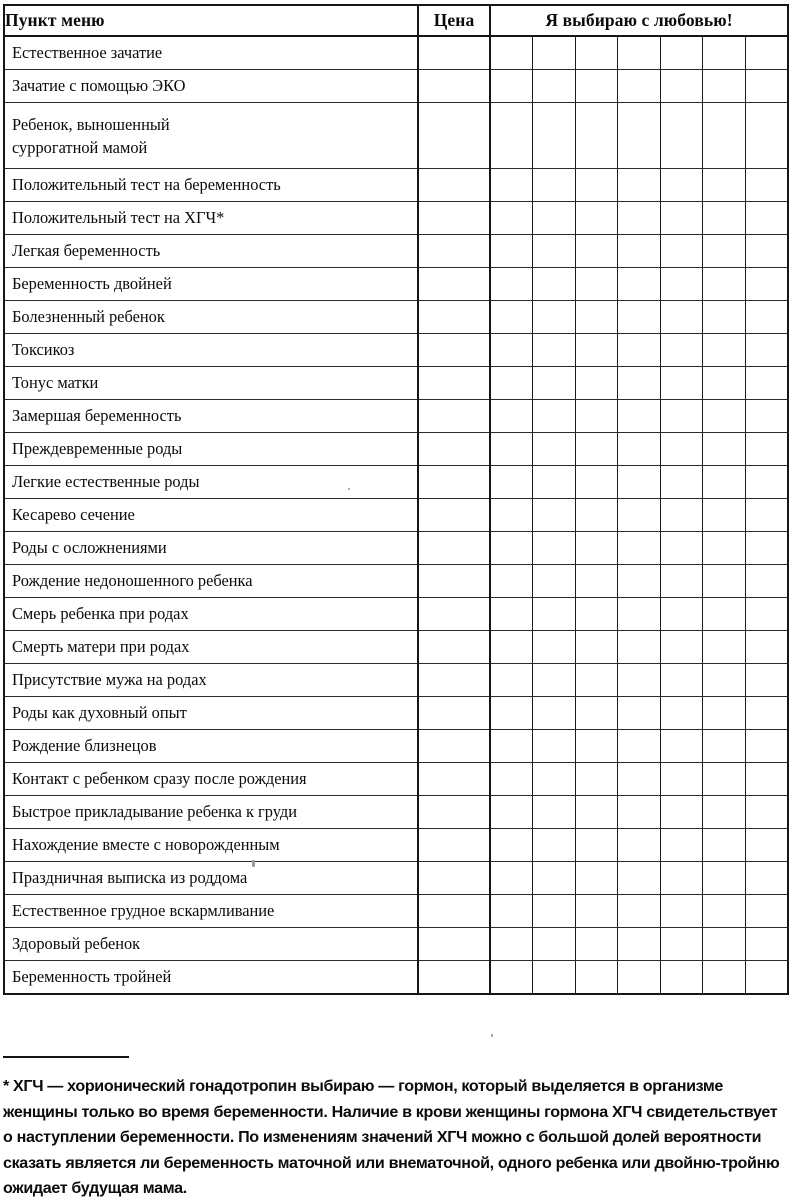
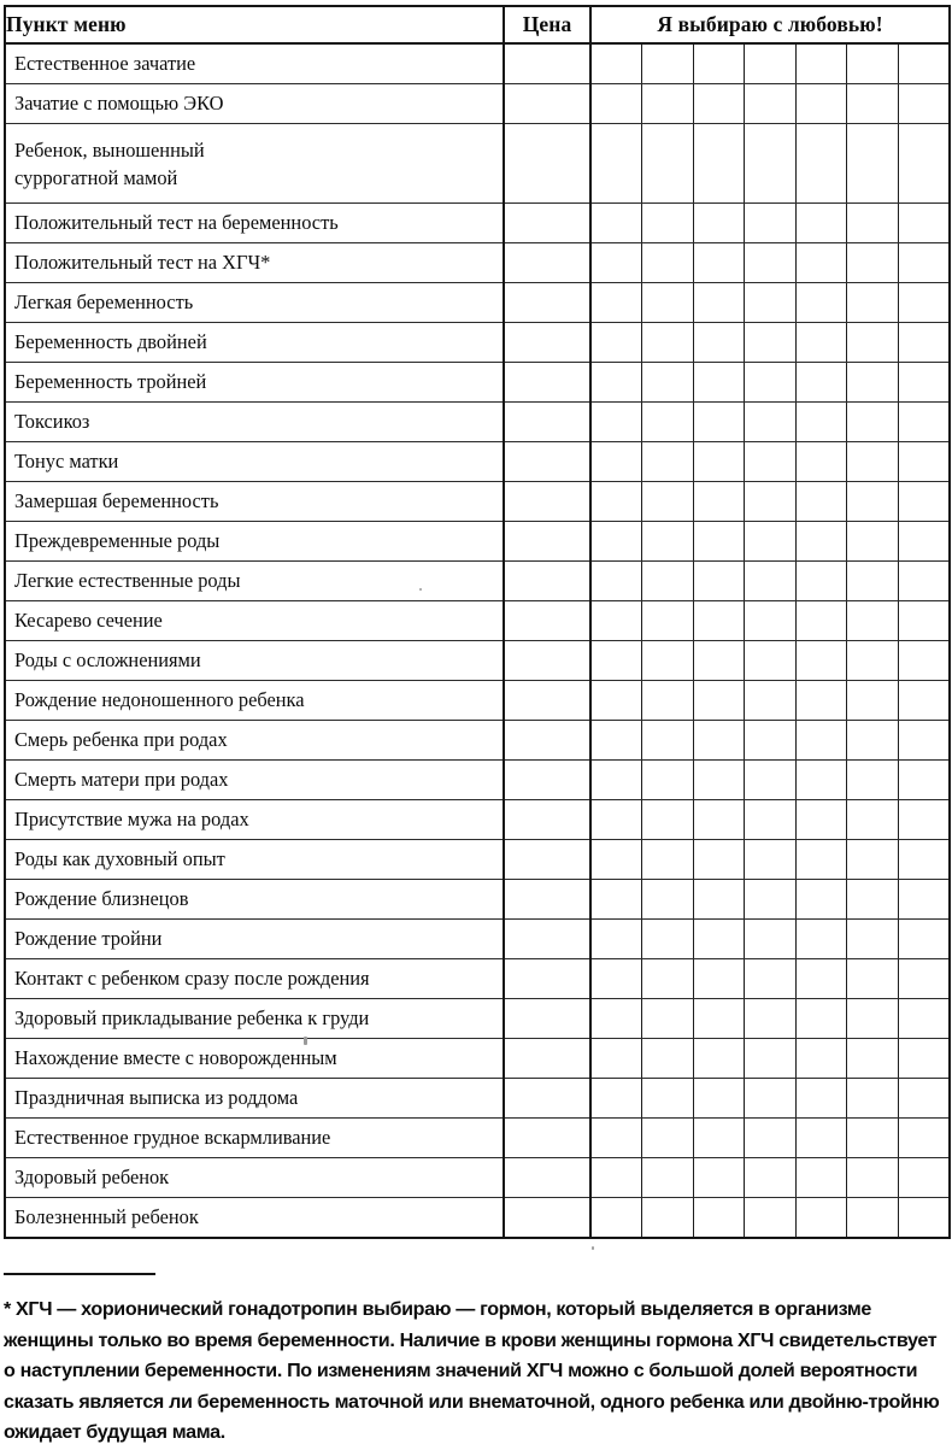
  Пункт меню	Цена	Я выбираю с любовью!
  Естественное зачатие
  Зачатие с помощью ЭКО
  Ребенок, выношенный суррогатной мамой
  Положительный тест на беременность
  Положительный тест на ХГЧ*
  Легкая беременность
  Беременность двойней
- Болезненный ребенок
+ Беременность тройней
  Токсикоз
  Тонус матки
  Замершая беременность
  Преждевременные роды
  Легкие естественные роды
  Кесарево сечение
  Роды с осложнениями
  Рождение недоношенного ребенка
  Смерь ребенка при родах
  Смерть матери при родах
  Присутствие мужа на родах
  Роды как духовный опыт
  Рождение близнецов
+ Рождение тройни
  Контакт с ребенком сразу после рождения
- Быстрое прикладывание ребенка к груди
+ Здоровый прикладывание ребенка к груди
  Нахождение вместе с новорожденным
  Праздничная выписка из роддома
  Естественное грудное вскармливание
  Здоровый ребенок
- Беременность тройней
+ Болезненный ребенок
  * ХГЧ — хорионический гонадотропин выбираю — гормон, который выделяется в организме женщины только во время беременности. Наличие в крови женщины гормона ХГЧ свидетельствует о наступлении беременности. По изменениям значений ХГЧ можно с большой долей вероятности сказать является ли беременность маточной или внематочной, одного ребенка или двойню-тройню ожидает будущая мама.
